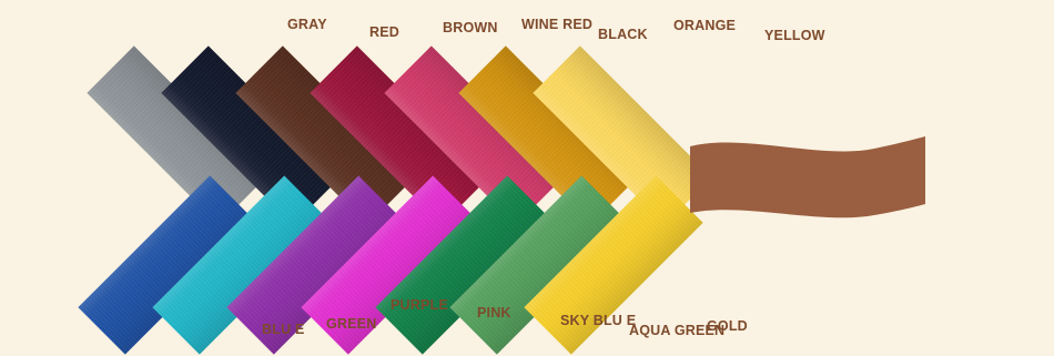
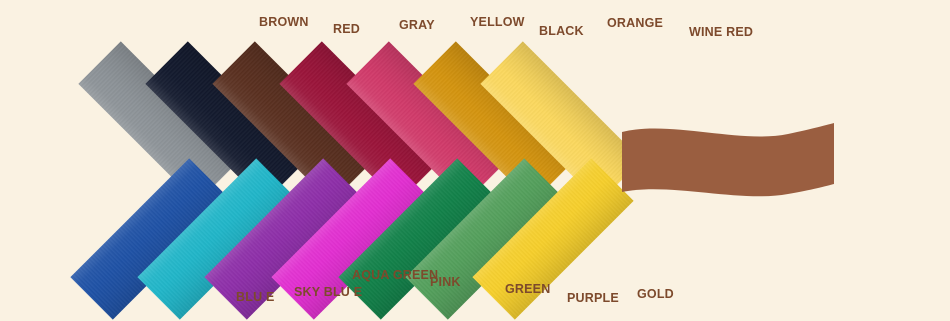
- GRAY
+ BROWN
  RED
- BROWN
+ GRAY
- WINE RED
+ YELLOW
  BLACK
  ORANGE
- YELLOW
+ WINE RED
  BLU E
- GREEN
+ SKY BLU E
- PURPLE
+ AQUA GREEN
  PINK
- SKY BLU E
+ GREEN
- AQUA GREEN
+ PURPLE
  GOLD
